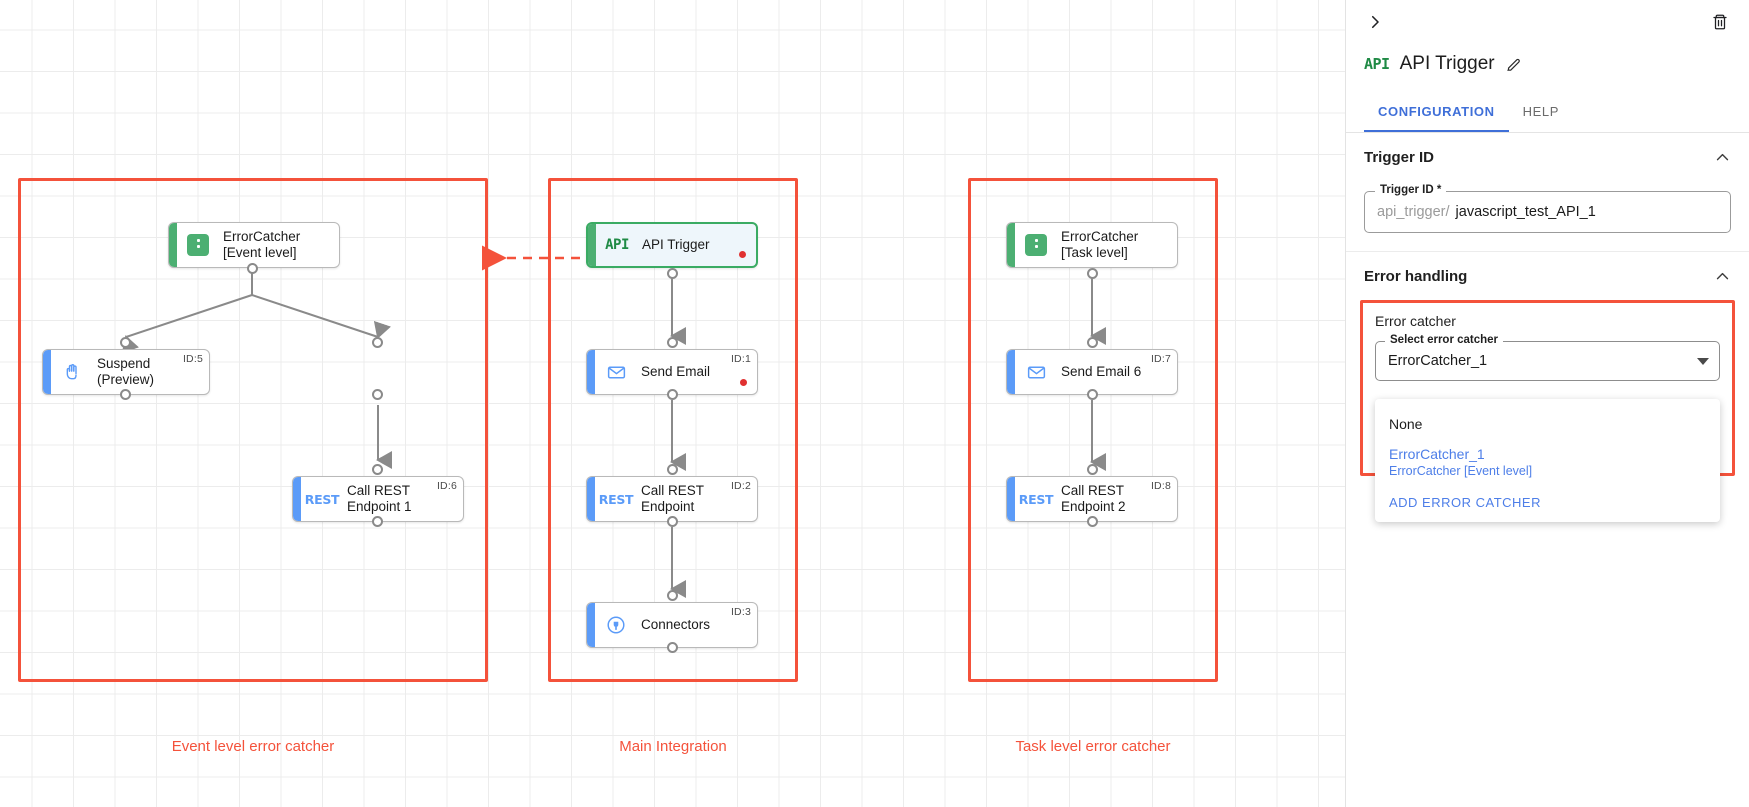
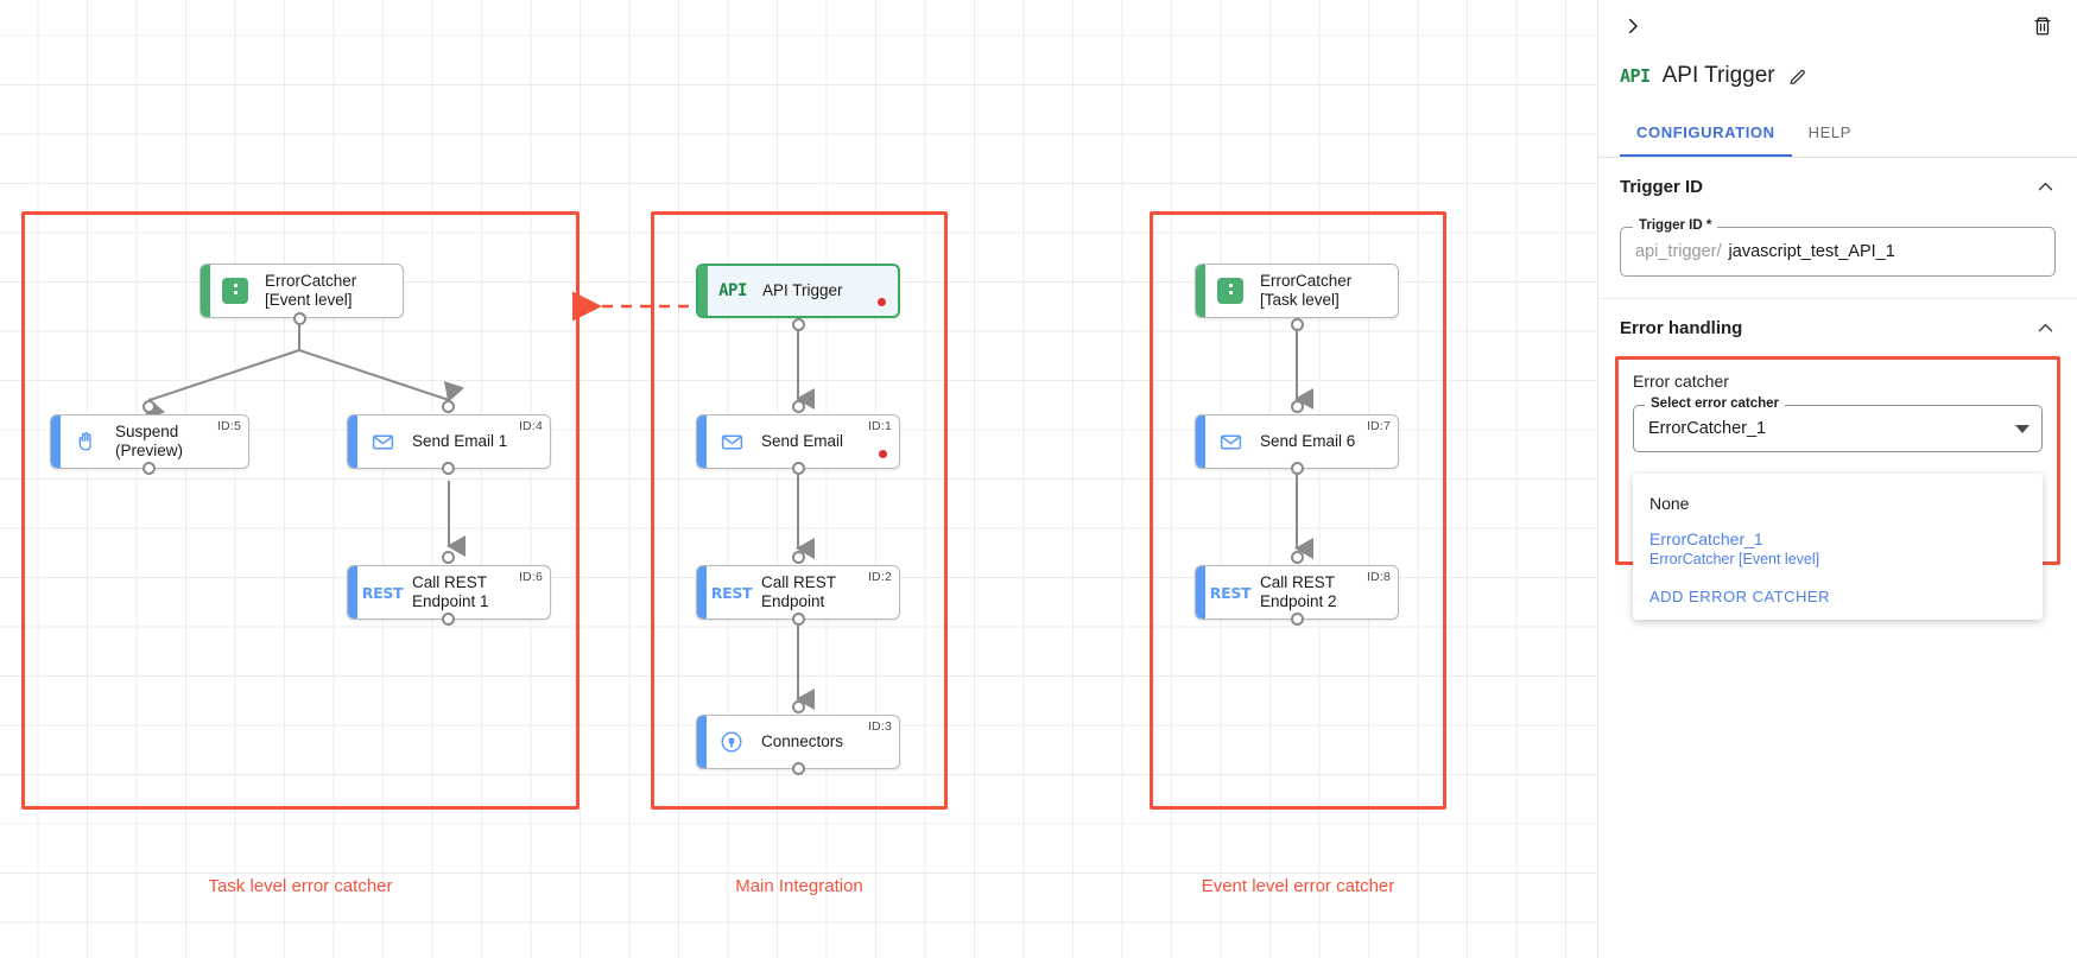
- Event level error catcher
+ Task level error catcher
  ErrorCatcher
  [Event level]
  Suspend
  (Preview)
  ID:5
+ Send Email 1
+ ID:4
  REST
  Call REST
  Endpoint 1
  ID:6
  Main Integration
  API
  API Trigger
  Send Email
  ID:1
  REST
  Call REST
  Endpoint
  ID:2
  Connectors
  ID:3
- Task level error catcher
+ Event level error catcher
  ErrorCatcher
  [Task level]
  Send Email 6
  ID:7
  REST
  Call REST
  Endpoint 2
  ID:8
  API
  API Trigger
  CONFIGURATION
  HELP
  Trigger ID
  Trigger ID *
  api_trigger/
  javascript_test_API_1
  Error handling
  Error catcher
  Select error catcher
  ErrorCatcher_1
  None
  ErrorCatcher_1
  ErrorCatcher [Event level]
  ADD ERROR CATCHER
